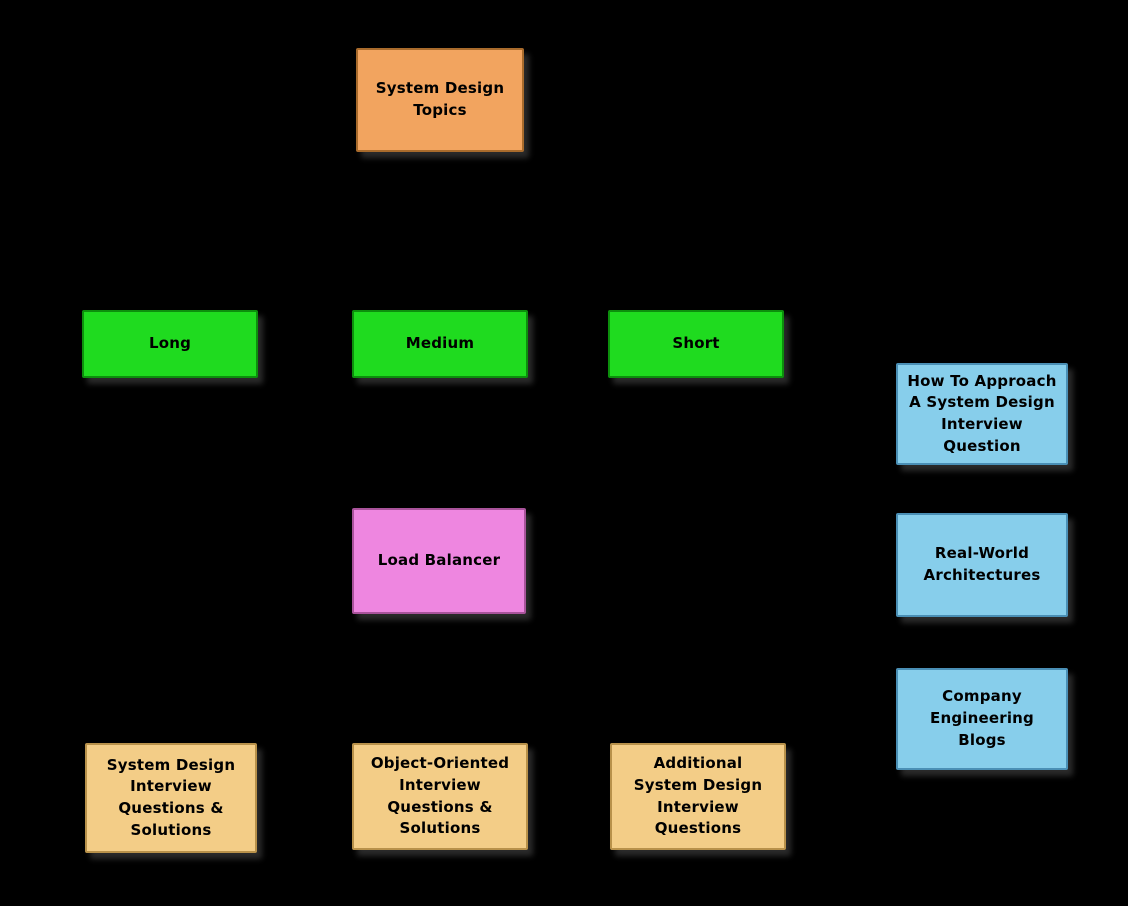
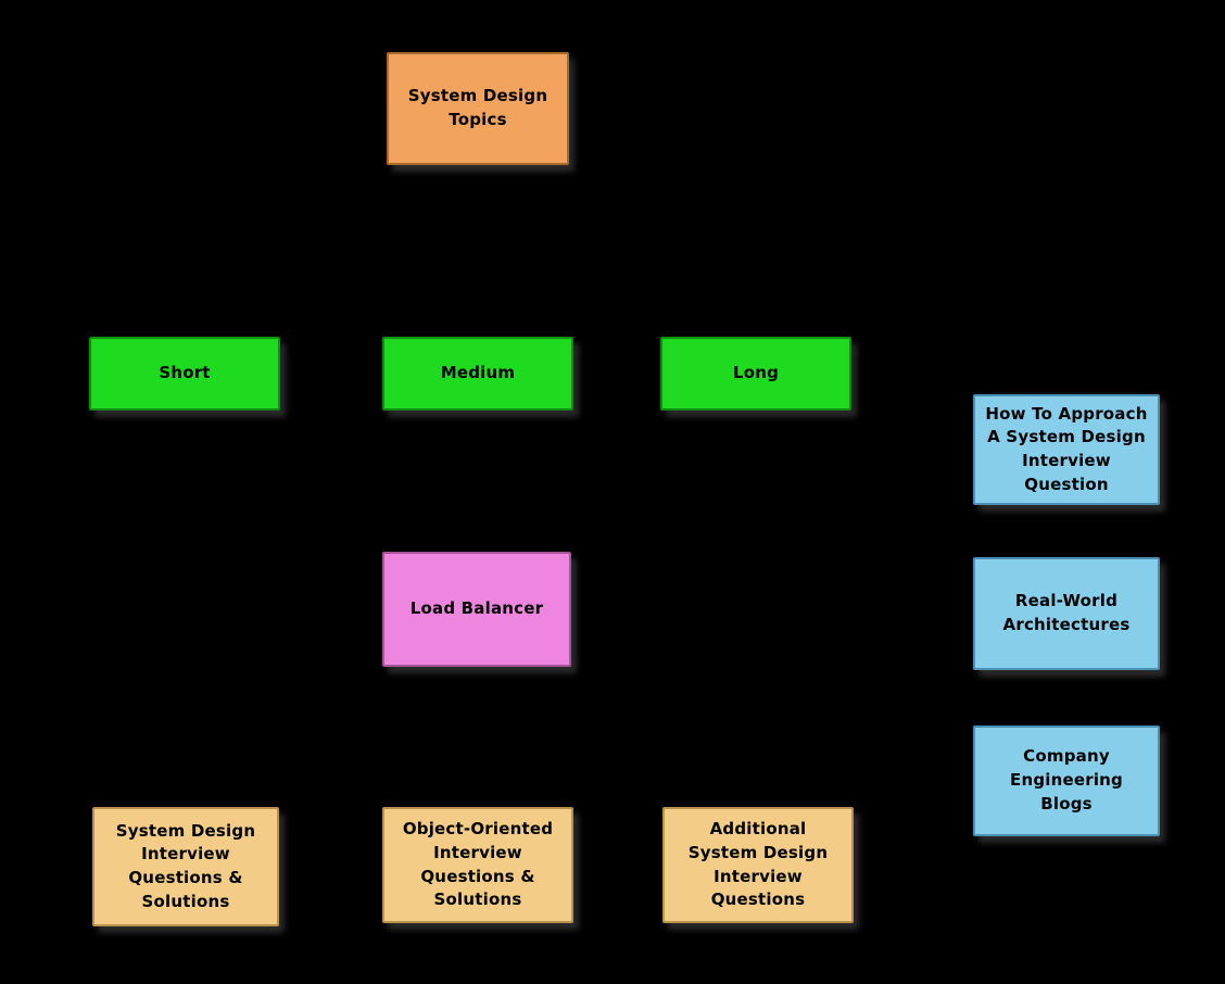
  System Design
  Topics
- Long
+ Short
  Medium
- Short
+ Long
  How To Approach
  A System Design
  Interview
  Question
  Load Balancer
  Real-World
  Architectures
  Company
  Engineering
  Blogs
  System Design
  Interview
  Questions &
  Solutions
  Object-Oriented
  Interview
  Questions &
  Solutions
  Additional
  System Design
  Interview
  Questions
